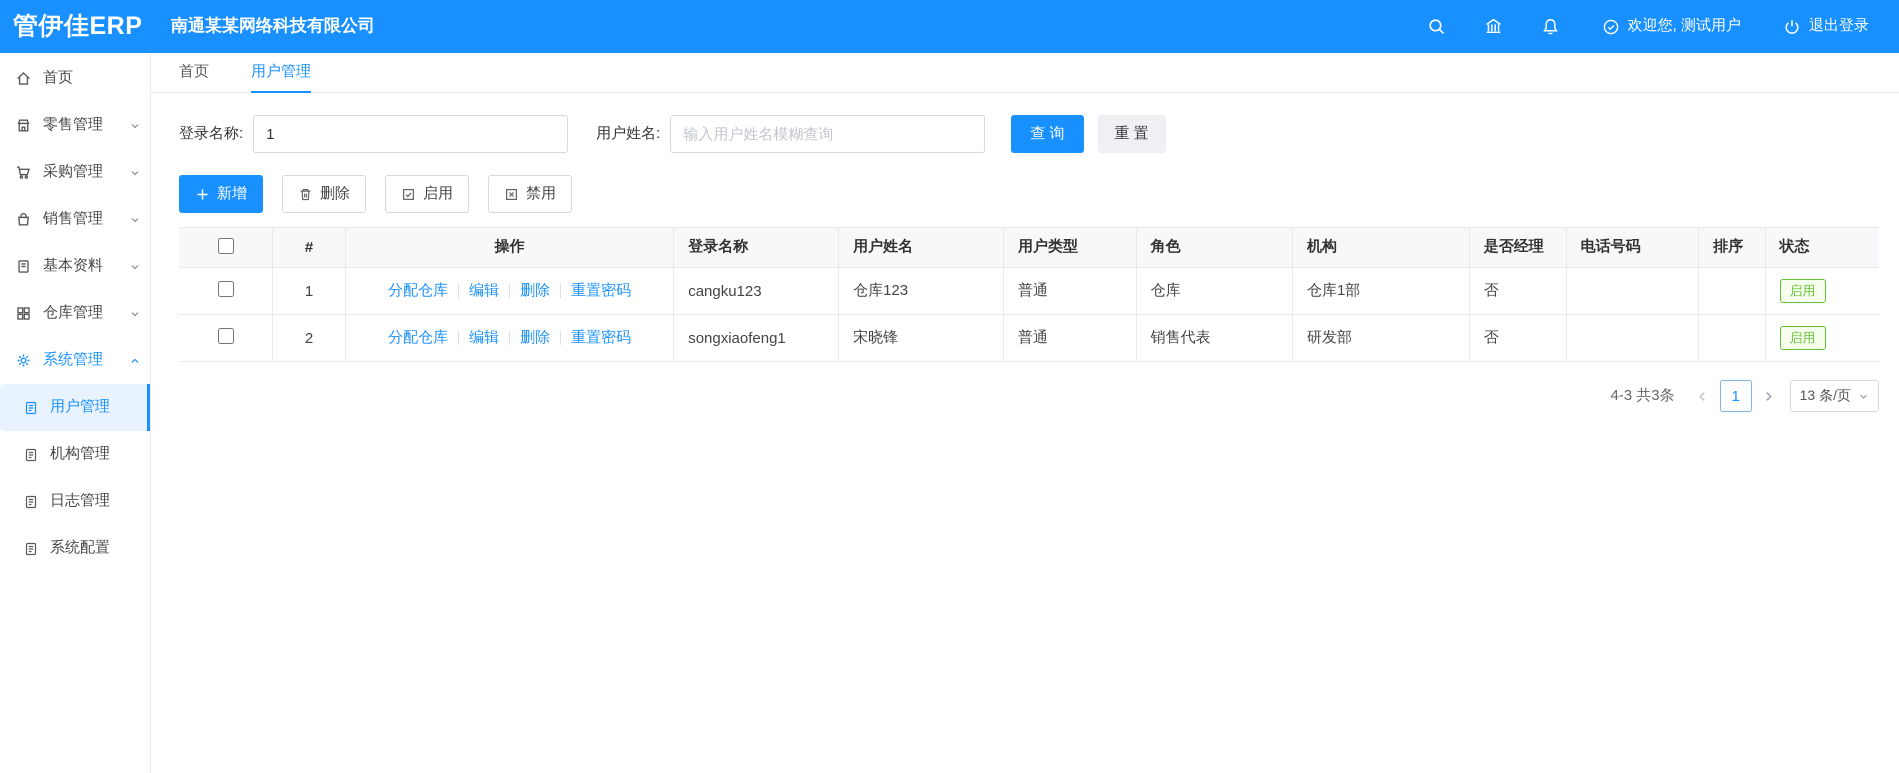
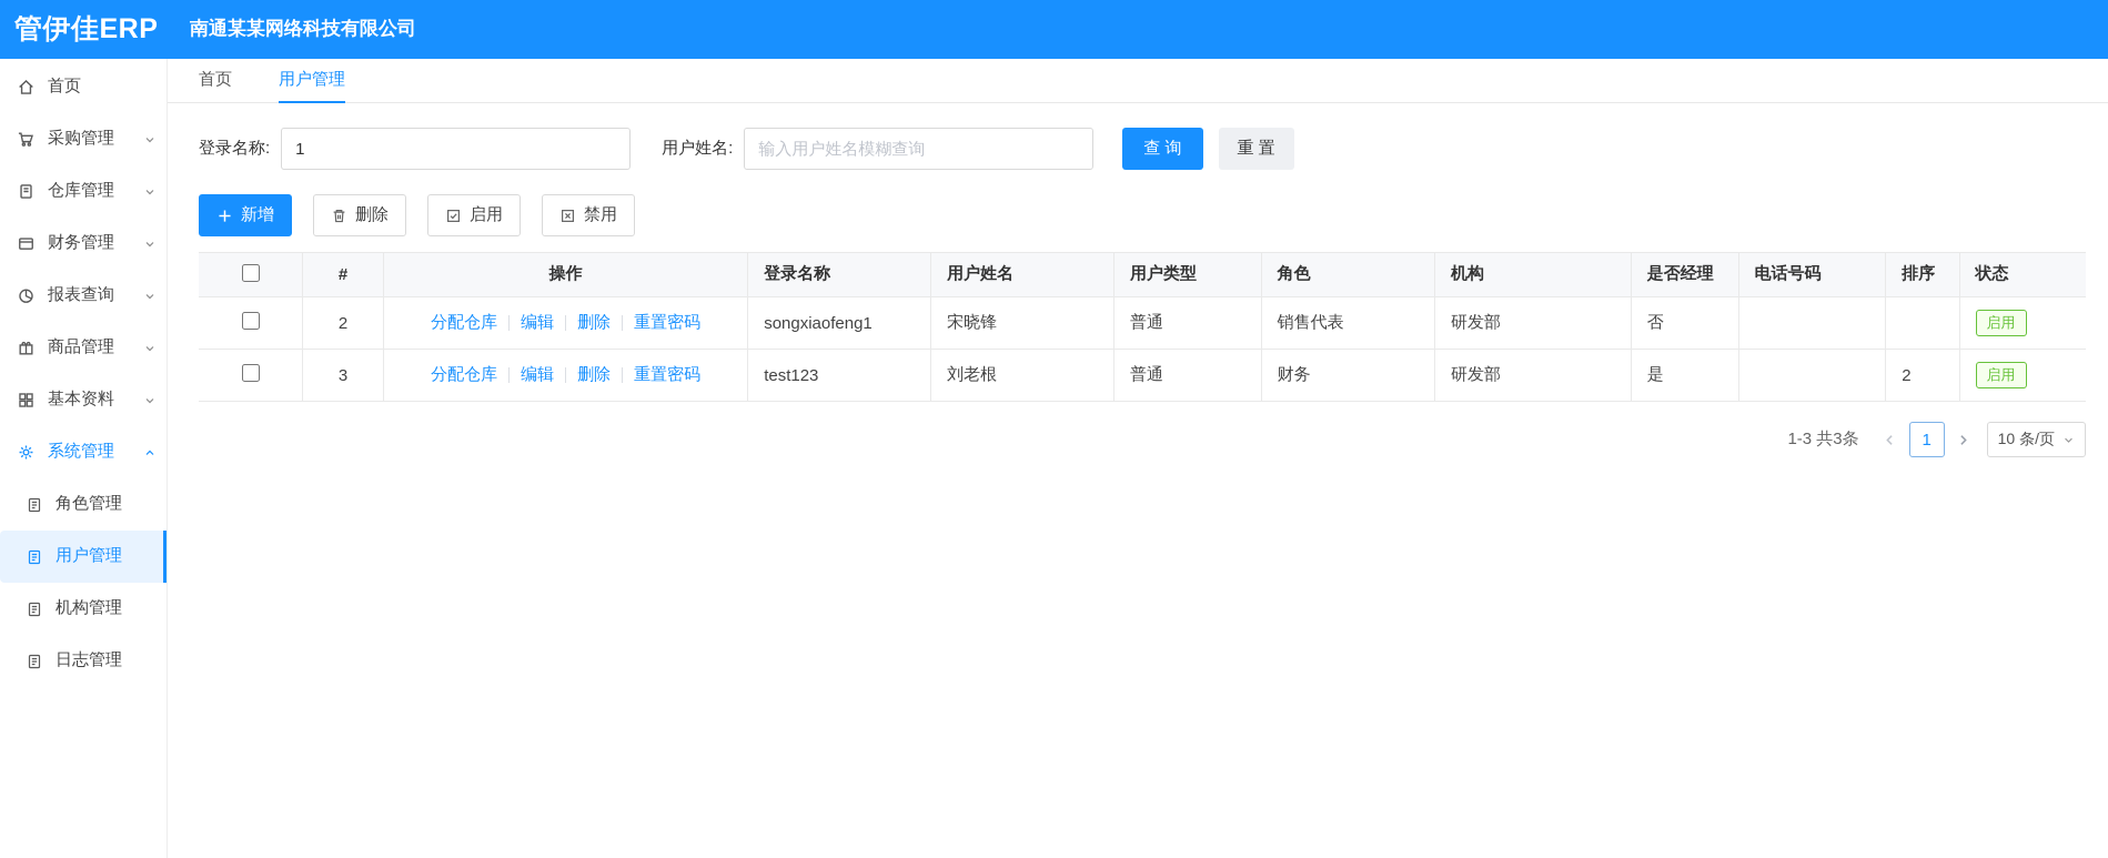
  管伊佳ERP
  南通某某网络科技有限公司
- 欢迎您, 测试用户
- 退出登录
  首页
- 零售管理
  采购管理
- 销售管理
- 基本资料
+ 仓库管理
+ 财务管理
+ 报表查询
+ 商品管理
- 仓库管理
+ 基本资料
  系统管理
+ 角色管理
  用户管理
  机构管理
  日志管理
- 系统配置
  首页
  用户管理
  登录名称:
  1
  用户姓名:
  输入用户姓名模糊查询
  查 询
  重 置
  新增
  删除
  启用
  禁用
  	#	操作	登录名称	用户姓名	用户类型	角色	机构	是否经理	电话号码	排序	状态
- 	1	分配仓库 编辑 删除 重置密码	cangku123	仓库123	普通	仓库	仓库1部	否			启用
  	2	分配仓库 编辑 删除 重置密码	songxiaofeng1	宋晓锋	普通	销售代表	研发部	否			启用
+ 	3	分配仓库 编辑 删除 重置密码	test123	刘老根	普通	财务	研发部	是		2	启用
- 4-3 共3条
+ 1-3 共3条
  1
- 13 条/页
+ 10 条/页
